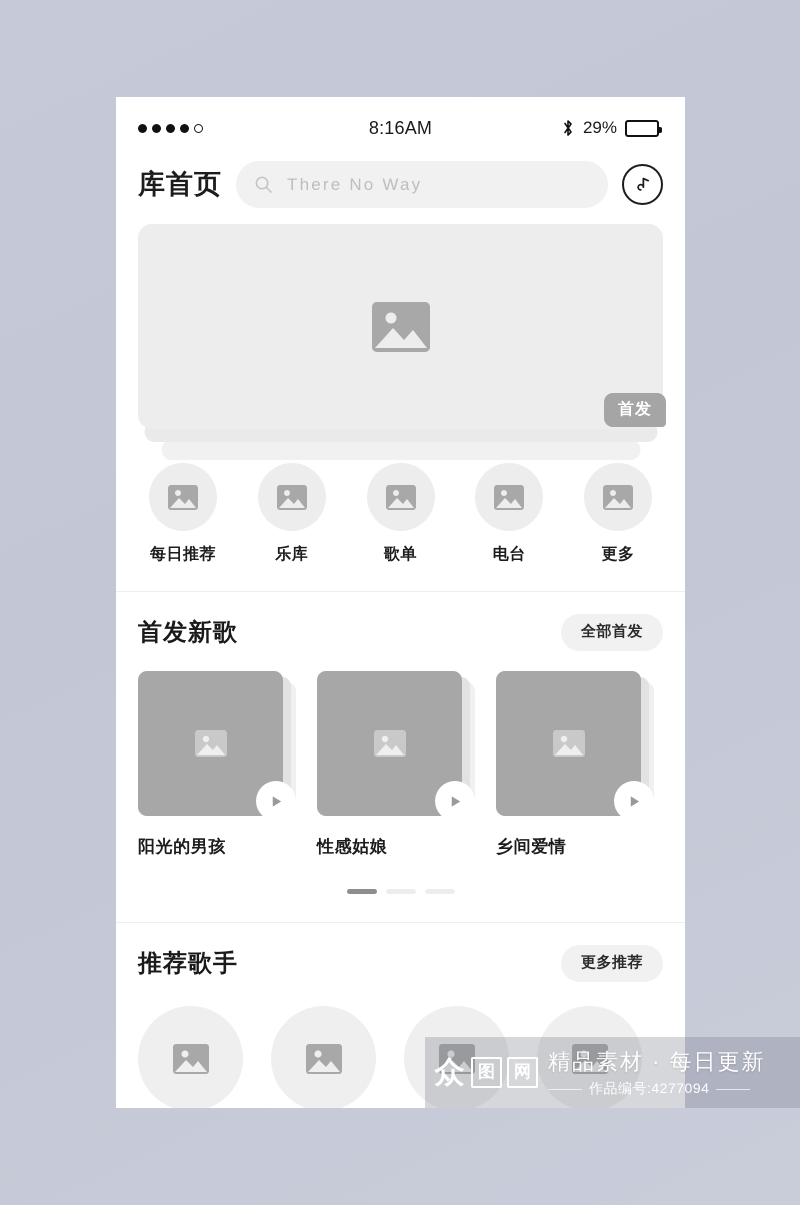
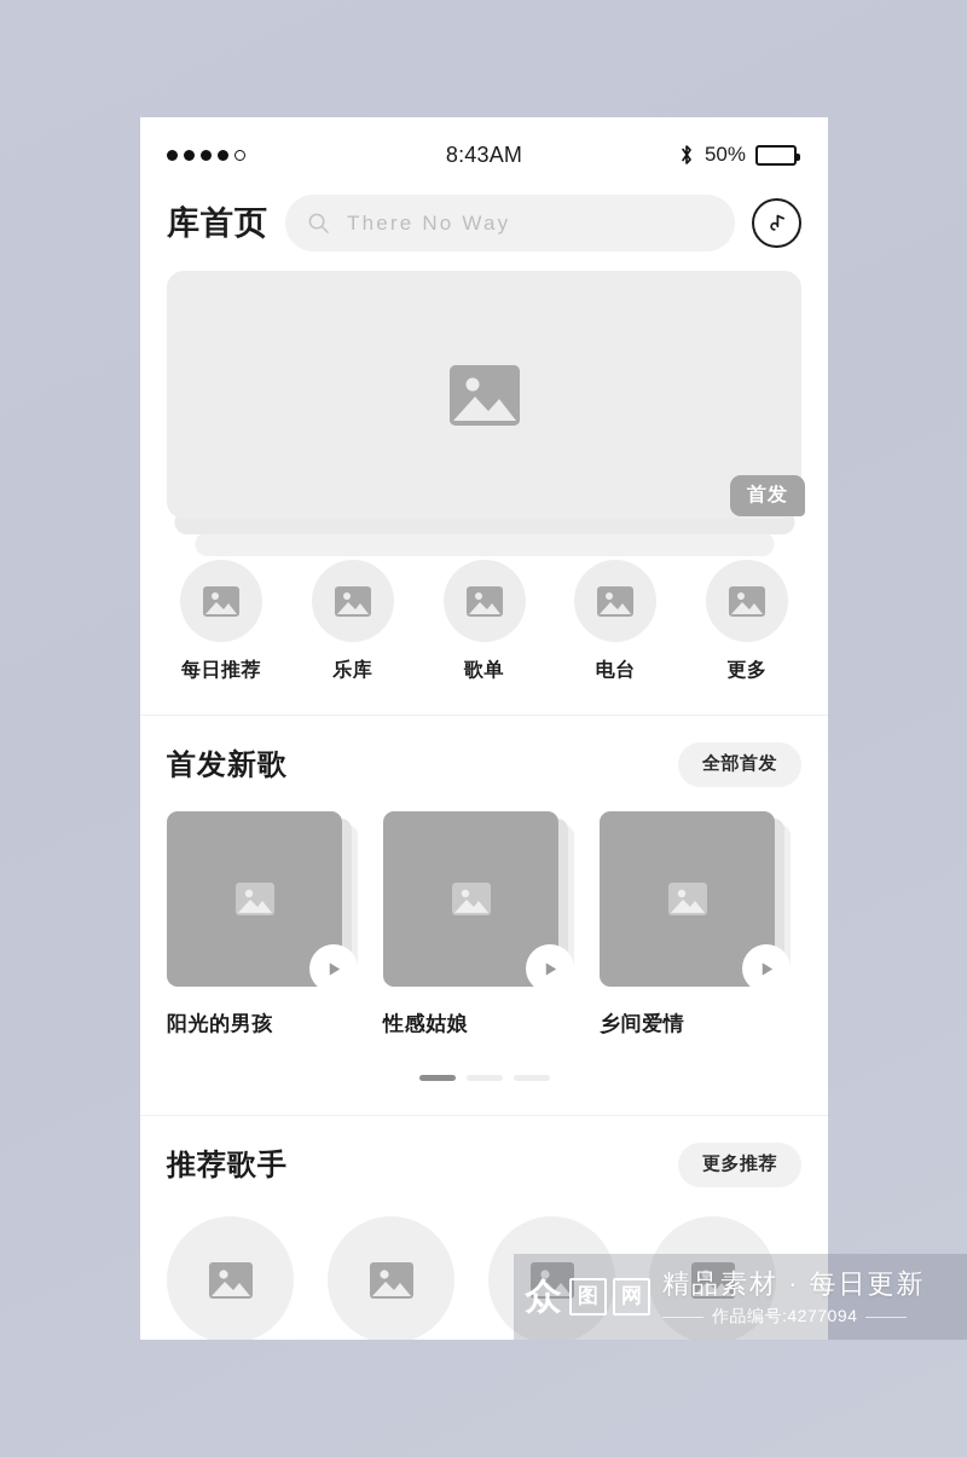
- 8:16AM
+ 8:43AM
- 29%
+ 50%
  库首页
  There No Way
  首发
  每日推荐
  乐库
  歌单
  电台
  更多
  首发新歌
  全部首发
  阳光的男孩
  性感姑娘
  乡间爱情
  推荐歌手
  更多推荐
  众
  图
  网
  精品素材 · 每日更新
  作品编号:4277094
